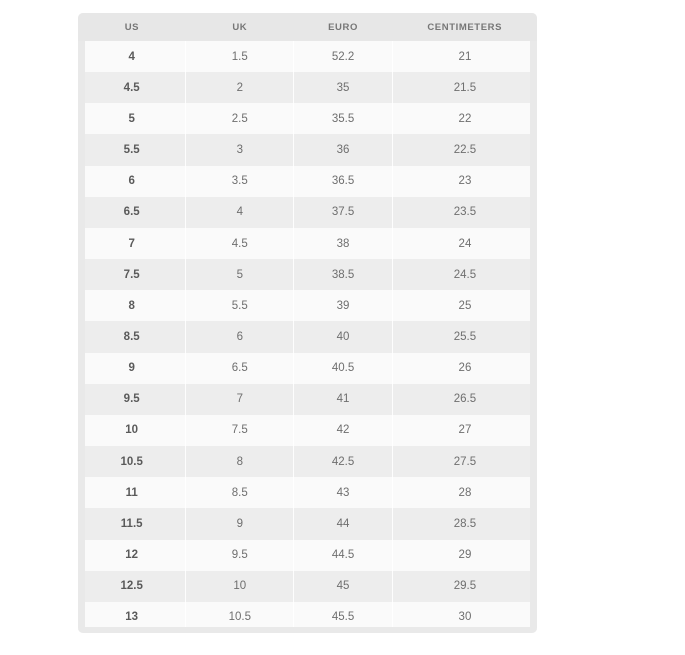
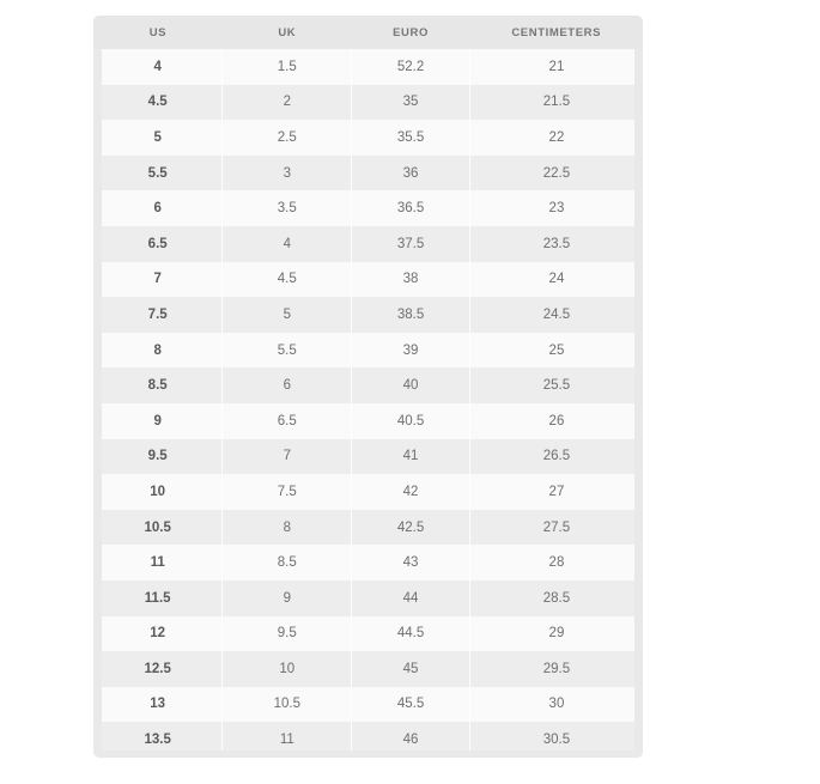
  US	UK	EURO	CENTIMETERS
  4	1.5	52.2	21
  4.5	2	35	21.5
  5	2.5	35.5	22
  5.5	3	36	22.5
  6	3.5	36.5	23
  6.5	4	37.5	23.5
  7	4.5	38	24
  7.5	5	38.5	24.5
  8	5.5	39	25
  8.5	6	40	25.5
  9	6.5	40.5	26
  9.5	7	41	26.5
  10	7.5	42	27
  10.5	8	42.5	27.5
  11	8.5	43	28
  11.5	9	44	28.5
  12	9.5	44.5	29
  12.5	10	45	29.5
  13	10.5	45.5	30
+ 13.5	11	46	30.5
